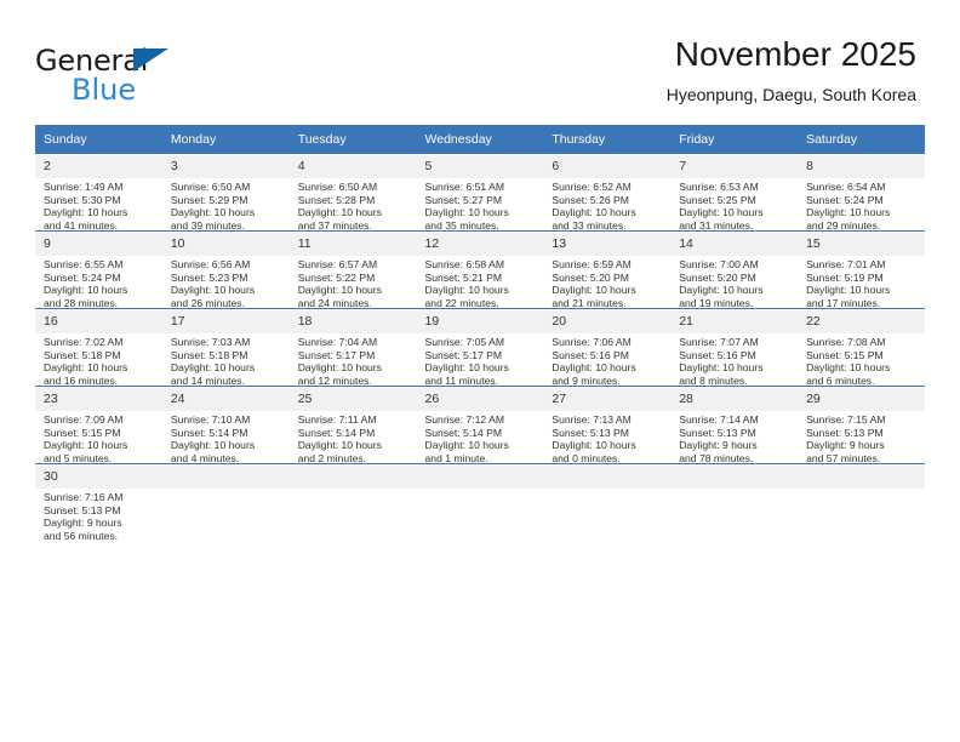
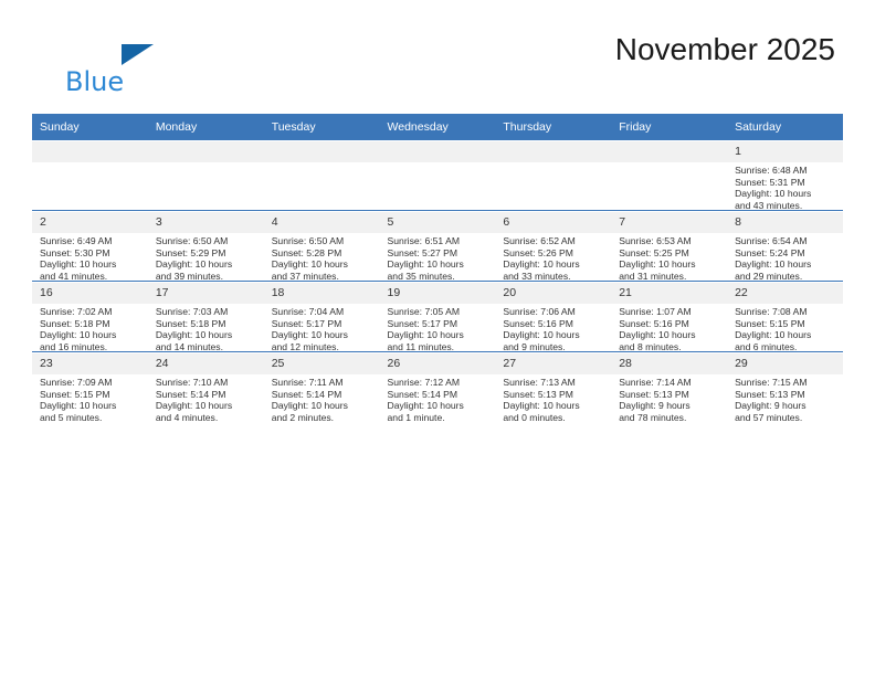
- General
  Blue
  November 2025
- Hyeonpung, Daegu, South Korea
  Sunday	Monday	Tuesday	Wednesday	Thursday	Friday	Saturday
+ 						1Sunrise: 6:48 AMSunset: 5:31 PMDaylight: 10 hoursand 43 minutes.
- 2Sunrise: 1:49 AMSunset: 5:30 PMDaylight: 10 hoursand 41 minutes.	3Sunrise: 6:50 AMSunset: 5:29 PMDaylight: 10 hoursand 39 minutes.	4Sunrise: 6:50 AMSunset: 5:28 PMDaylight: 10 hoursand 37 minutes.	5Sunrise: 6:51 AMSunset: 5:27 PMDaylight: 10 hoursand 35 minutes.	6Sunrise: 6:52 AMSunset: 5:26 PMDaylight: 10 hoursand 33 minutes.	7Sunrise: 6:53 AMSunset: 5:25 PMDaylight: 10 hoursand 31 minutes.	8Sunrise: 6:54 AMSunset: 5:24 PMDaylight: 10 hoursand 29 minutes.
+ 2Sunrise: 6:49 AMSunset: 5:30 PMDaylight: 10 hoursand 41 minutes.	3Sunrise: 6:50 AMSunset: 5:29 PMDaylight: 10 hoursand 39 minutes.	4Sunrise: 6:50 AMSunset: 5:28 PMDaylight: 10 hoursand 37 minutes.	5Sunrise: 6:51 AMSunset: 5:27 PMDaylight: 10 hoursand 35 minutes.	6Sunrise: 6:52 AMSunset: 5:26 PMDaylight: 10 hoursand 33 minutes.	7Sunrise: 6:53 AMSunset: 5:25 PMDaylight: 10 hoursand 31 minutes.	8Sunrise: 6:54 AMSunset: 5:24 PMDaylight: 10 hoursand 29 minutes.
- 9Sunrise: 6:55 AMSunset: 5:24 PMDaylight: 10 hoursand 28 minutes.	10Sunrise: 6:56 AMSunset: 5:23 PMDaylight: 10 hoursand 26 minutes.	11Sunrise: 6:57 AMSunset: 5:22 PMDaylight: 10 hoursand 24 minutes.	12Sunrise: 6:58 AMSunset: 5:21 PMDaylight: 10 hoursand 22 minutes.	13Sunrise: 6:59 AMSunset: 5:20 PMDaylight: 10 hoursand 21 minutes.	14Sunrise: 7:00 AMSunset: 5:20 PMDaylight: 10 hoursand 19 minutes.	15Sunrise: 7:01 AMSunset: 5:19 PMDaylight: 10 hoursand 17 minutes.
- 16Sunrise: 7:02 AMSunset: 5:18 PMDaylight: 10 hoursand 16 minutes.	17Sunrise: 7:03 AMSunset: 5:18 PMDaylight: 10 hoursand 14 minutes.	18Sunrise: 7:04 AMSunset: 5:17 PMDaylight: 10 hoursand 12 minutes.	19Sunrise: 7:05 AMSunset: 5:17 PMDaylight: 10 hoursand 11 minutes.	20Sunrise: 7:06 AMSunset: 5:16 PMDaylight: 10 hoursand 9 minutes.	21Sunrise: 7:07 AMSunset: 5:16 PMDaylight: 10 hoursand 8 minutes.	22Sunrise: 7:08 AMSunset: 5:15 PMDaylight: 10 hoursand 6 minutes.
+ 16Sunrise: 7:02 AMSunset: 5:18 PMDaylight: 10 hoursand 16 minutes.	17Sunrise: 7:03 AMSunset: 5:18 PMDaylight: 10 hoursand 14 minutes.	18Sunrise: 7:04 AMSunset: 5:17 PMDaylight: 10 hoursand 12 minutes.	19Sunrise: 7:05 AMSunset: 5:17 PMDaylight: 10 hoursand 11 minutes.	20Sunrise: 7:06 AMSunset: 5:16 PMDaylight: 10 hoursand 9 minutes.	21Sunrise: 1:07 AMSunset: 5:16 PMDaylight: 10 hoursand 8 minutes.	22Sunrise: 7:08 AMSunset: 5:15 PMDaylight: 10 hoursand 6 minutes.
  23Sunrise: 7:09 AMSunset: 5:15 PMDaylight: 10 hoursand 5 minutes.	24Sunrise: 7:10 AMSunset: 5:14 PMDaylight: 10 hoursand 4 minutes.	25Sunrise: 7:11 AMSunset: 5:14 PMDaylight: 10 hoursand 2 minutes.	26Sunrise: 7:12 AMSunset: 5:14 PMDaylight: 10 hoursand 1 minute.	27Sunrise: 7:13 AMSunset: 5:13 PMDaylight: 10 hoursand 0 minutes.	28Sunrise: 7:14 AMSunset: 5:13 PMDaylight: 9 hoursand 78 minutes.	29Sunrise: 7:15 AMSunset: 5:13 PMDaylight: 9 hoursand 57 minutes.
- 30Sunrise: 7:16 AMSunset: 5:13 PMDaylight: 9 hoursand 56 minutes.
